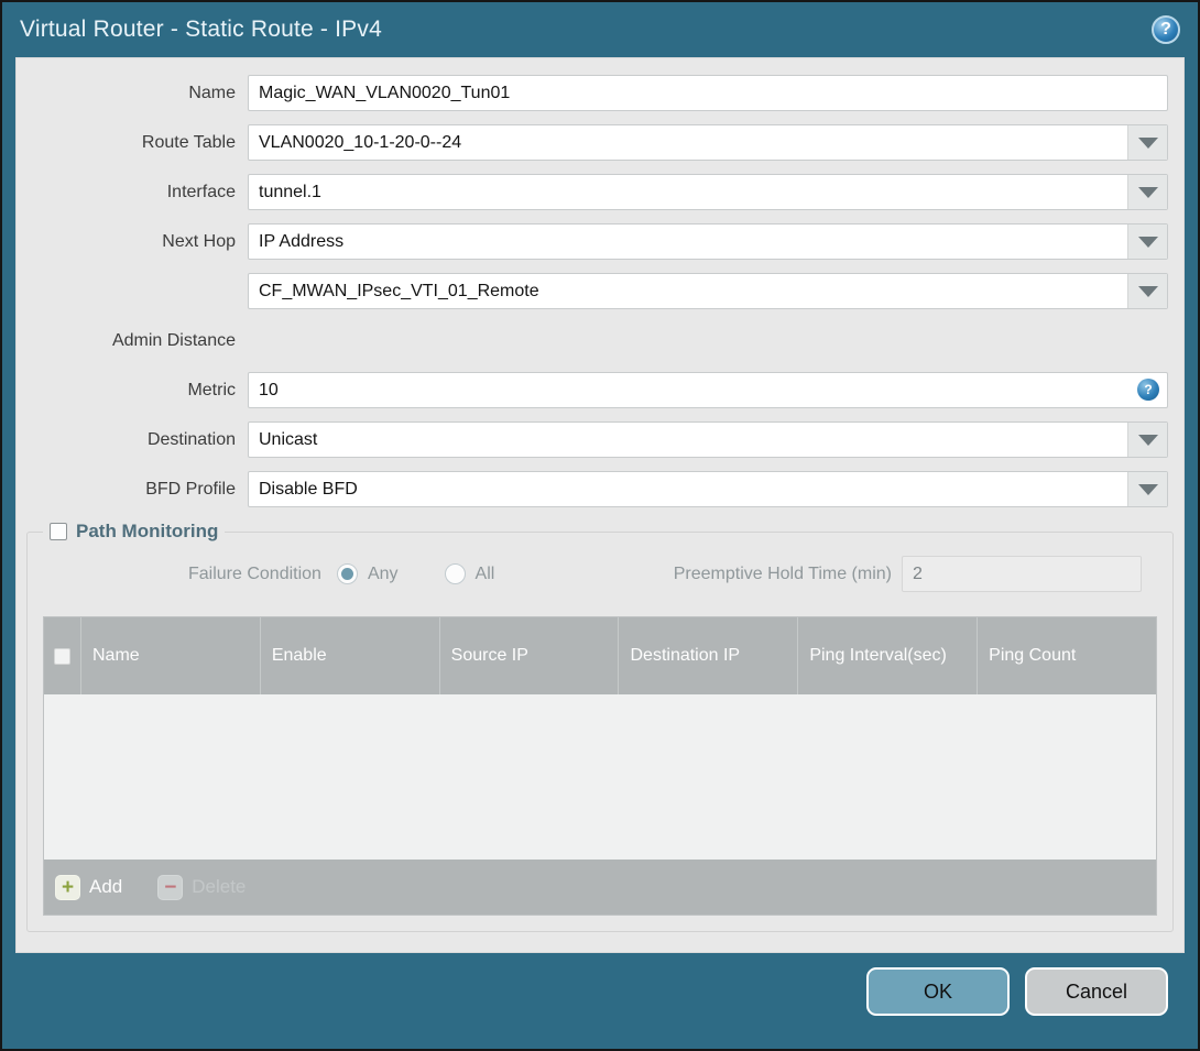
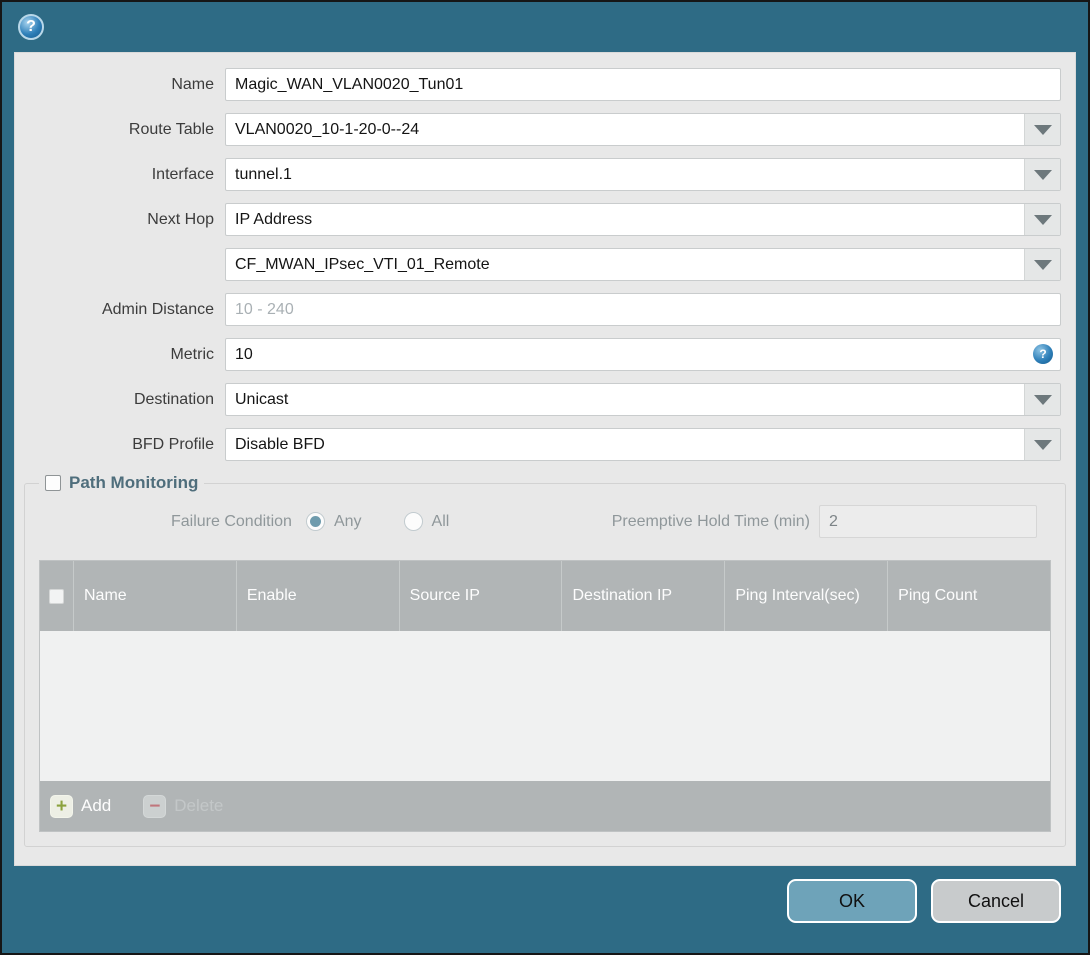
- Virtual Router - Static Route - IPv4
  ?
  Name
  Magic_WAN_VLAN0020_Tun01
  Route Table
  VLAN0020_10-1-20-0--24
  Interface
  tunnel.1
  Next Hop
  IP Address
  CF_MWAN_IPsec_VTI_01_Remote
  Admin Distance
+ 10 - 240
  Metric
  10
  ?
  Destination
  Unicast
  BFD Profile
  Disable BFD
  Path Monitoring
  Failure Condition
  Any
  All
  Preemptive Hold Time (min)
  2
  Name
  Enable
  Source IP
  Destination IP
  Ping Interval(sec)
  Ping Count
  +
  Add
  −
  OK
  Cancel
